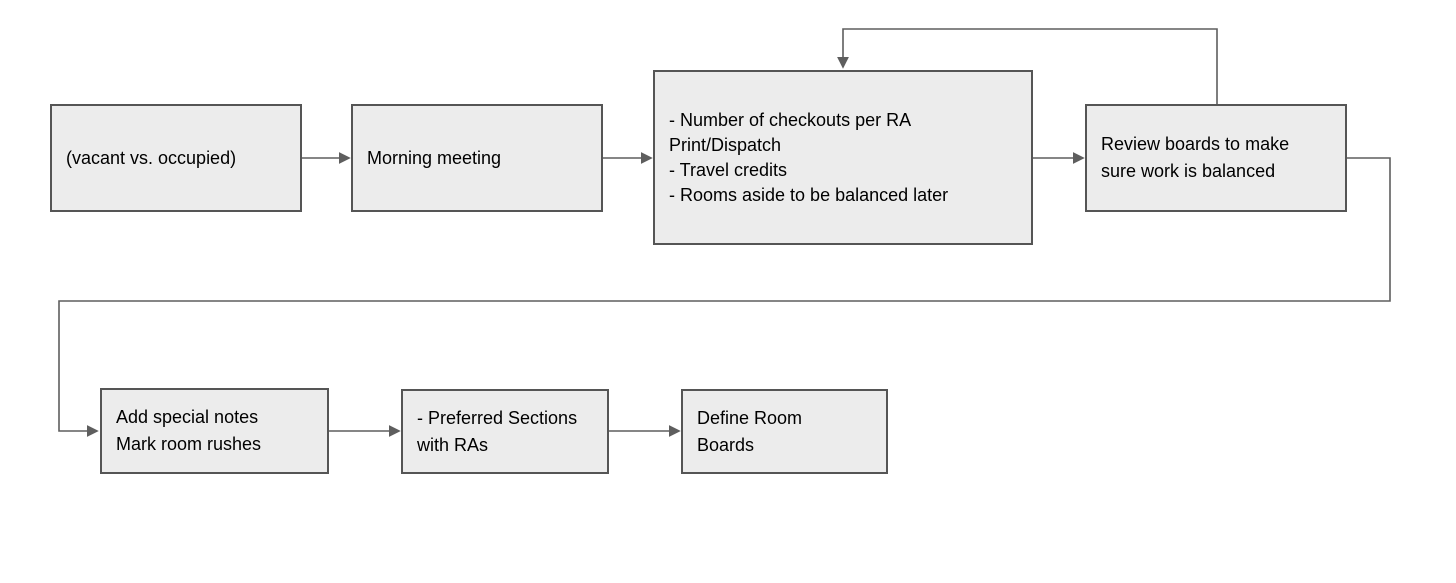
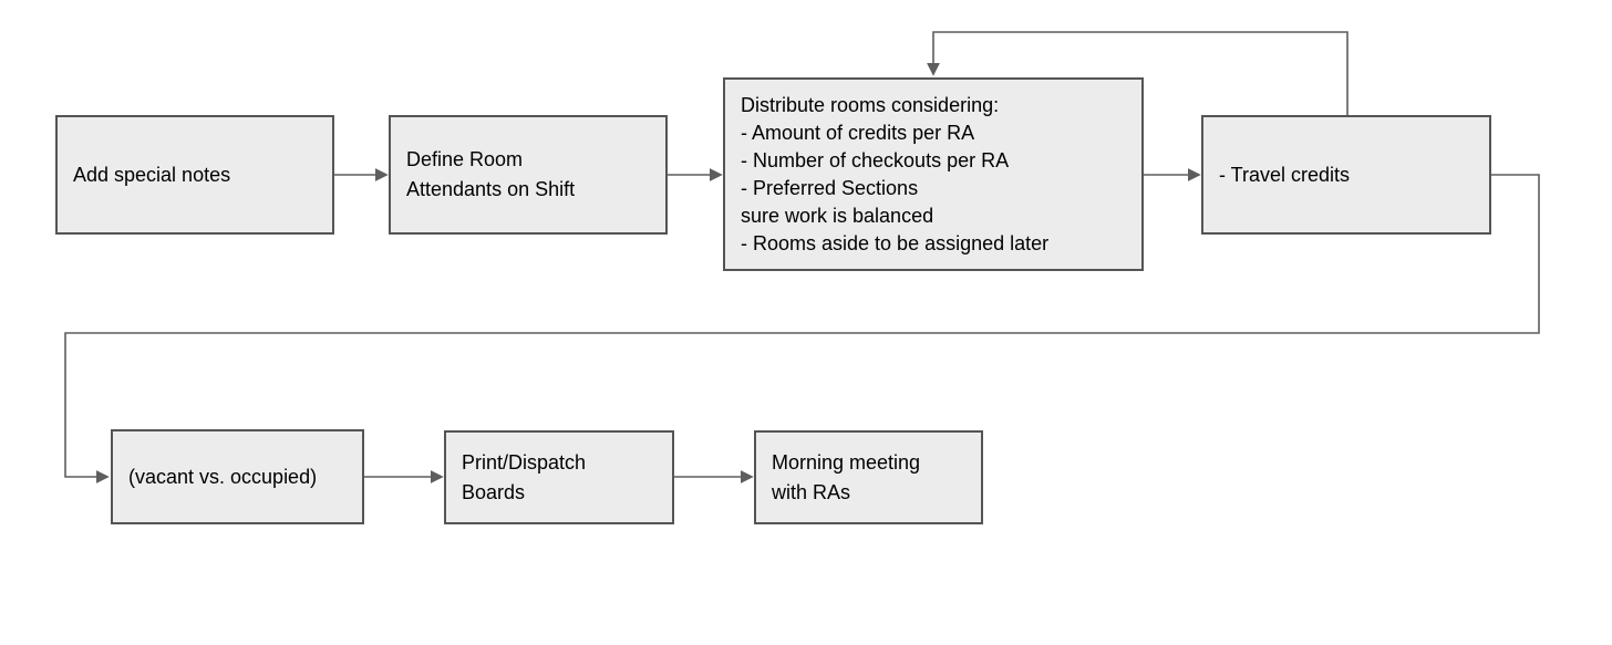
- (vacant vs. occupied)
+ Add special notes
- Morning meeting
+ Define Room
+ Attendants on Shift
+ Distribute rooms considering:
+ - Amount of credits per RA
  - Number of checkouts per RA
- Print/Dispatch
+ - Preferred Sections
- - Travel credits
+ sure work is balanced
- - Rooms aside to be balanced later
+ - Rooms aside to be assigned later
- Review boards to make
- sure work is balanced
+ - Travel credits
- Add special notes
+ (vacant vs. occupied)
- Mark room rushes
- - Preferred Sections
+ Print/Dispatch
- with RAs
+ Boards
- Define Room
+ Morning meeting
- Boards
+ with RAs
